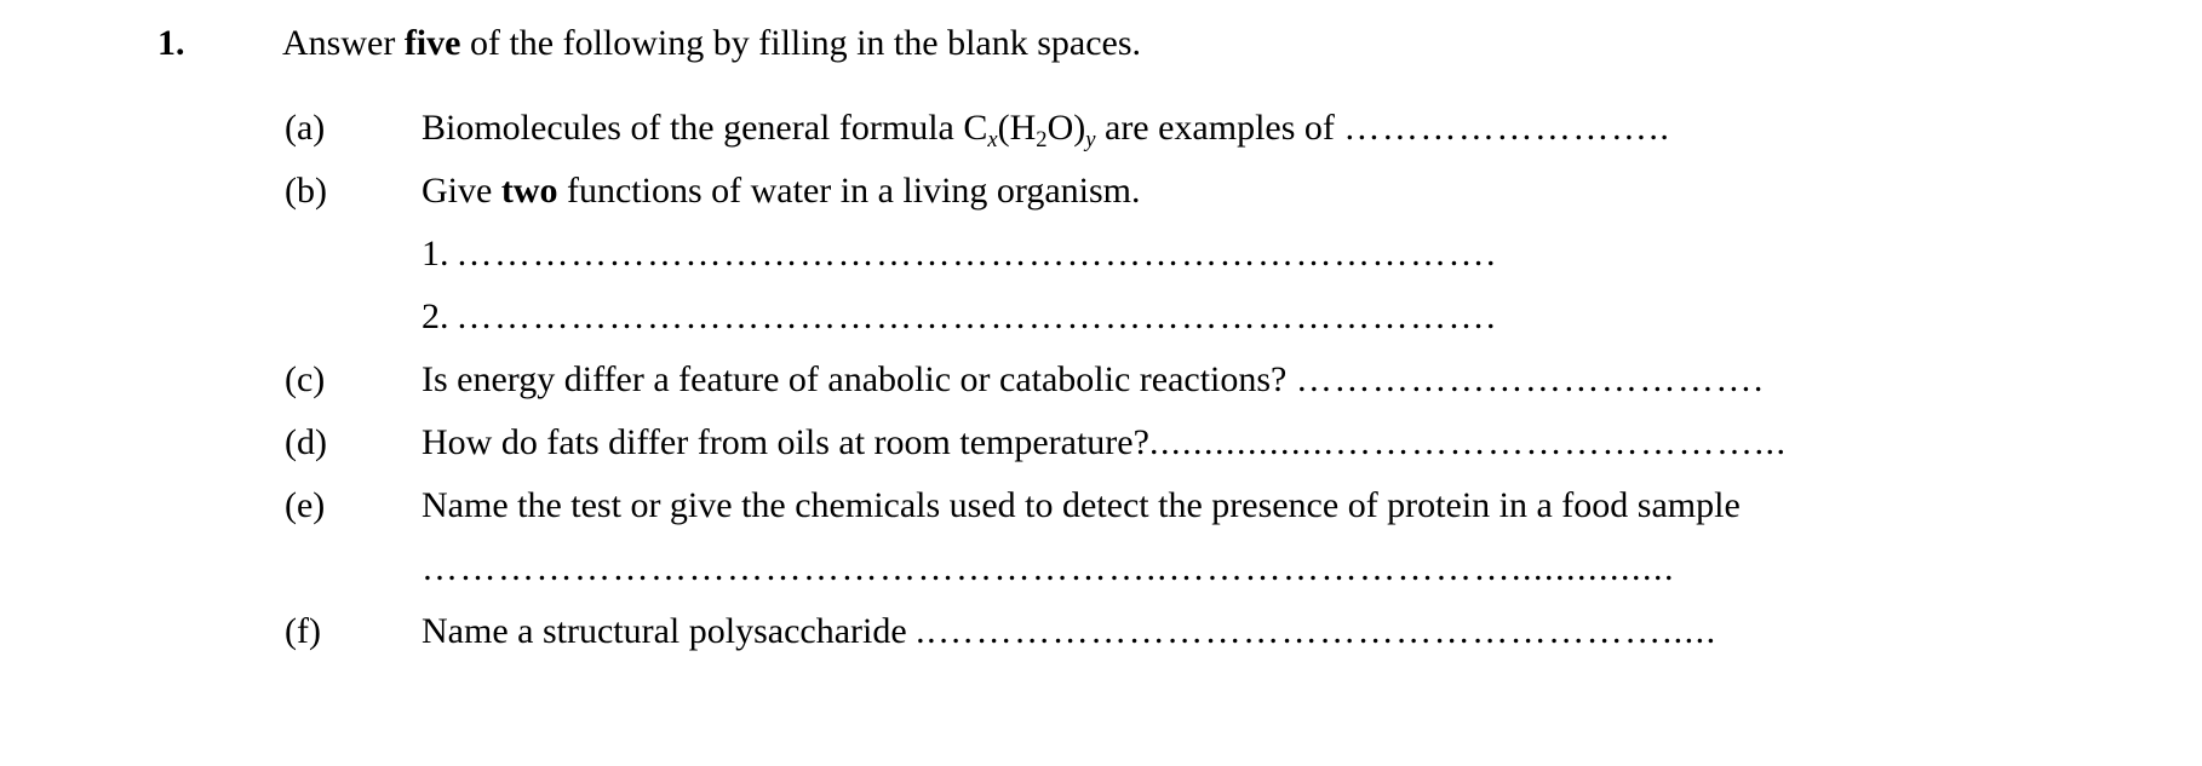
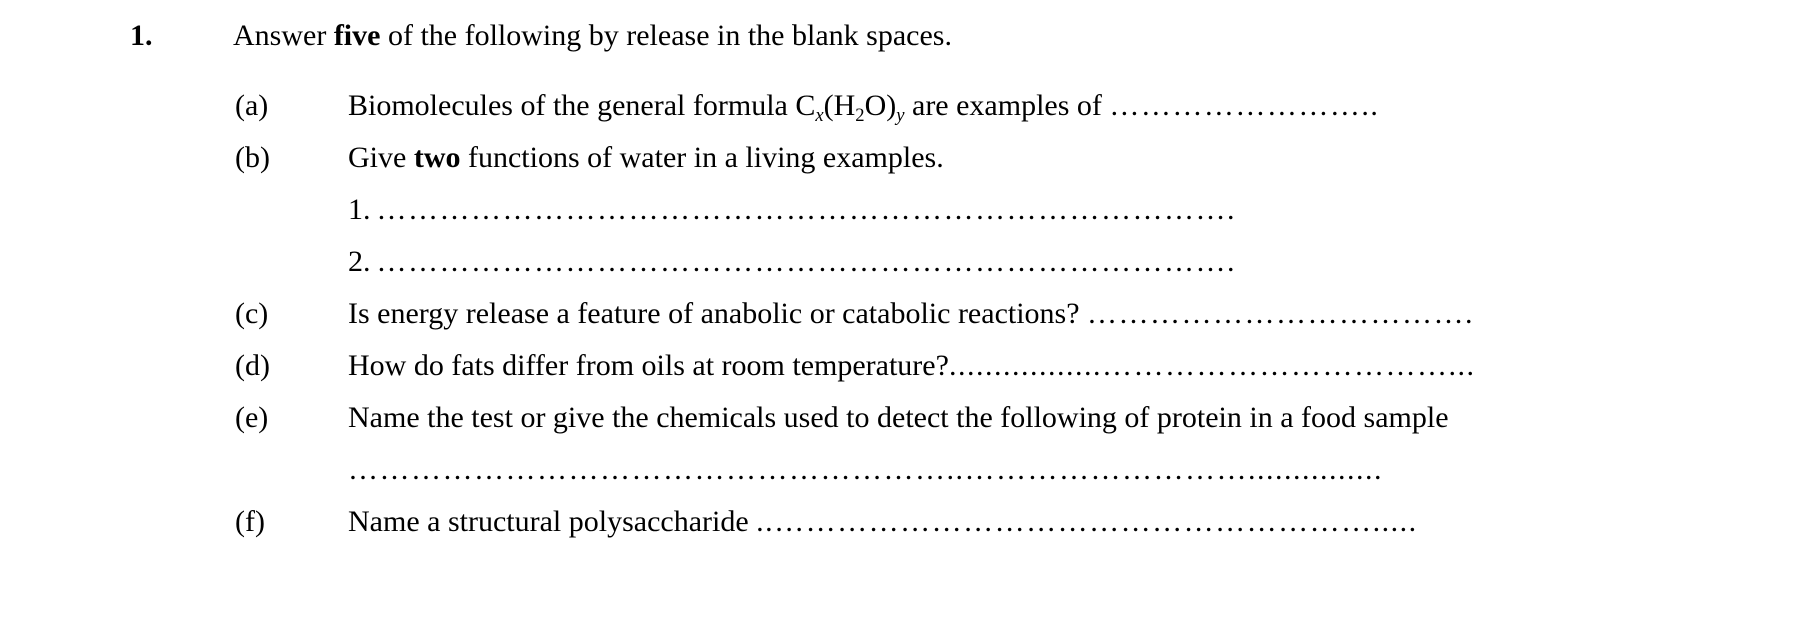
  1.
- Answer five of the following by filling in the blank spaces.
+ Answer five of the following by release in the blank spaces.
  (a)
  Biomolecules of the general formula Cx(H2O)y are examples of ……………………..
  (b)
- Give two functions of water in a living organism.
+ Give two functions of water in a living examples.
  1. ……………………………………………………………………….
  2. ……………………………………………………………………….
  (c)
- Is energy differ a feature of anabolic or catabolic reactions? ……………………………….
+ Is energy release a feature of anabolic or catabolic reactions? ……………………………….
  (d)
  How do fats differ from oils at room temperature?.................……………………………...
  (e)
- Name the test or give the chemicals used to detect the presence of protein in a food sample
+ Name the test or give the chemicals used to detect the following of protein in a food sample
  …………………………………………………..………………………...............
  (f)
  Name a structural polysaccharide ..………………………………………………….....
